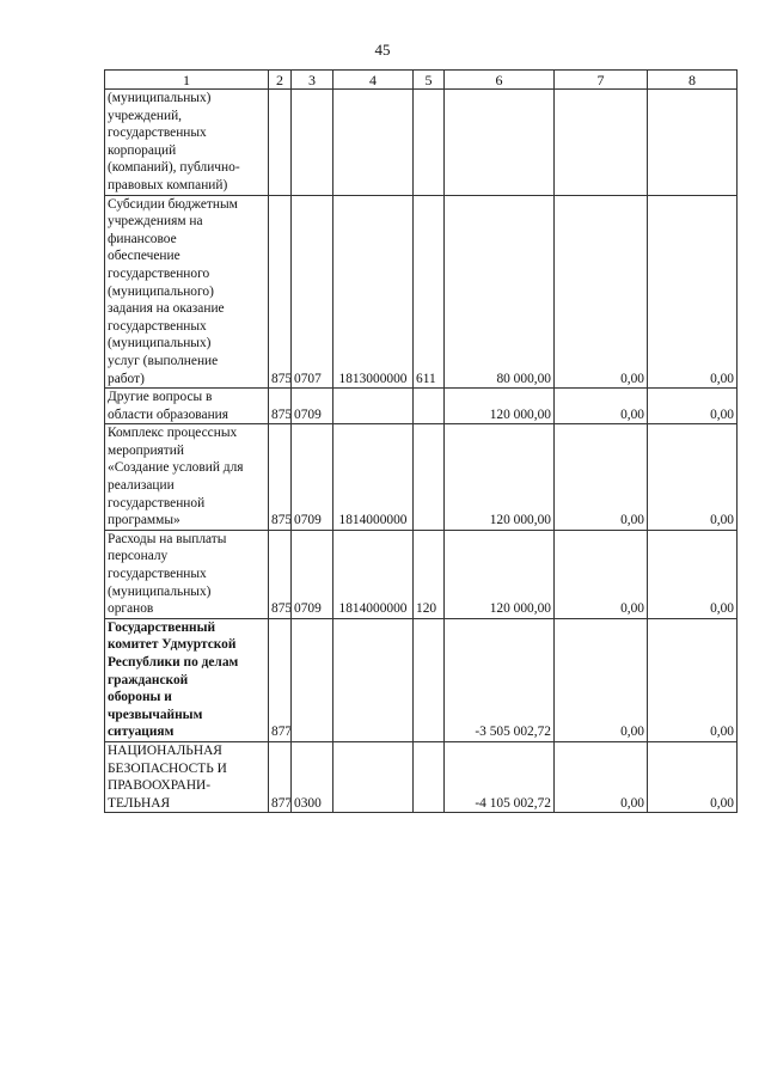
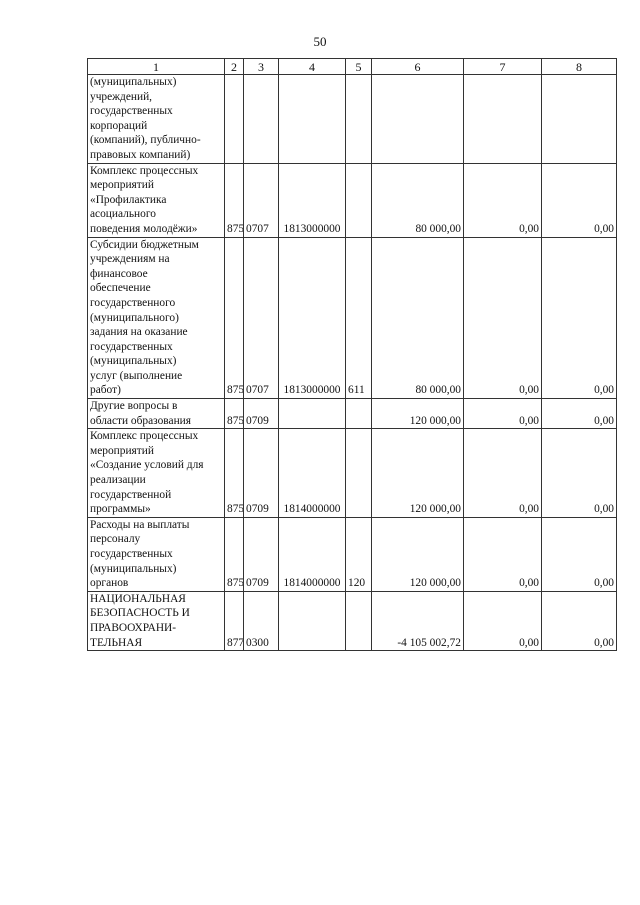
- 45
+ 50
  1	2	3	4	5	6	7	8
  (муниципальных)учреждений,государственныхкорпораций(компаний), публично-правовых компаний)
+ Комплекс процессныхмероприятий«Профилактикаасоциальногоповедения молодёжи»	875	0707	1813000000		80 000,00	0,00	0,00
  Субсидии бюджетнымучреждениям нафинансовоеобеспечениегосударственного(муниципального)задания на оказаниегосударственных(муниципальных)услуг (выполнениеработ)	875	0707	1813000000	611	80 000,00	0,00	0,00
  Другие вопросы вобласти образования	875	0709			120 000,00	0,00	0,00
  Комплекс процессныхмероприятий«Создание условий дляреализациигосударственнойпрограммы»	875	0709	1814000000		120 000,00	0,00	0,00
  Расходы на выплатыперсоналугосударственных(муниципальных)органов	875	0709	1814000000	120	120 000,00	0,00	0,00
- Государственныйкомитет УдмуртскойРеспублики по деламгражданскойобороны ичрезвычайнымситуациям	877				-3 505 002,72	0,00	0,00
  НАЦИОНАЛЬНАЯБЕЗОПАСНОСТЬ ИПРАВООХРАНИ-ТЕЛЬНАЯ	877	0300			-4 105 002,72	0,00	0,00
